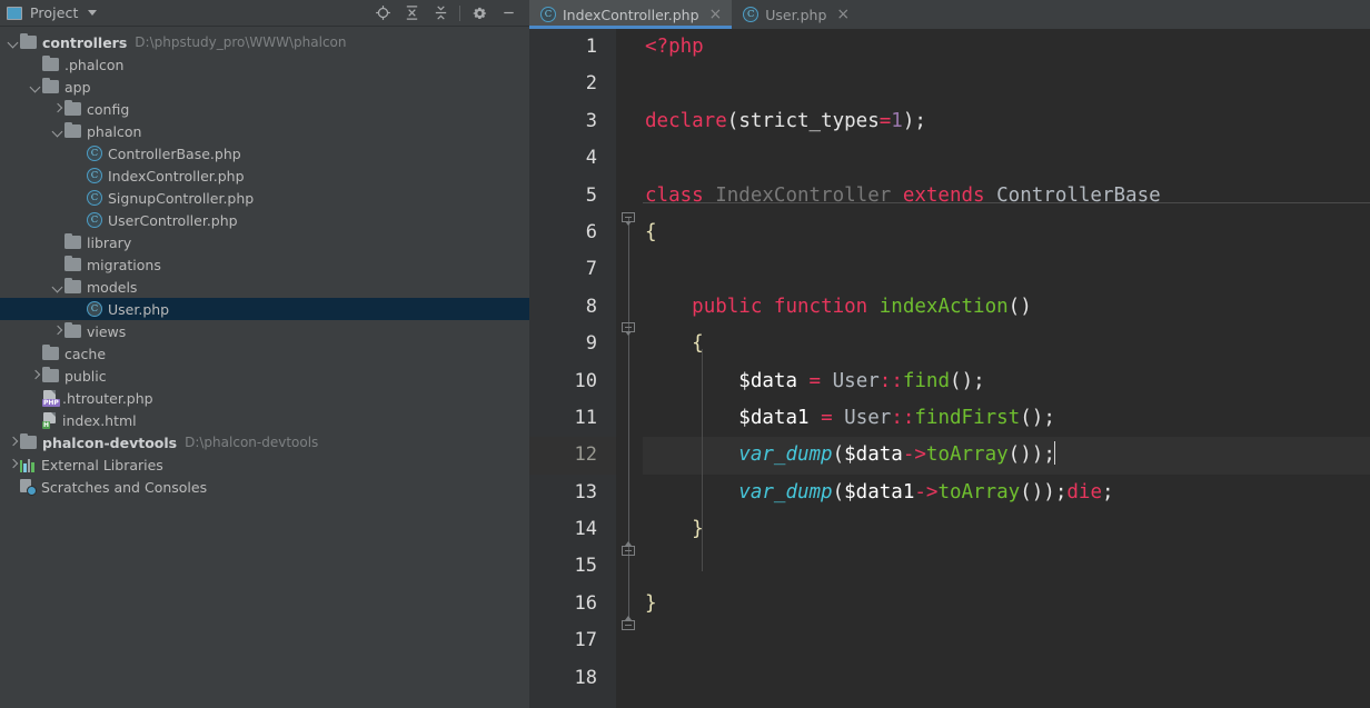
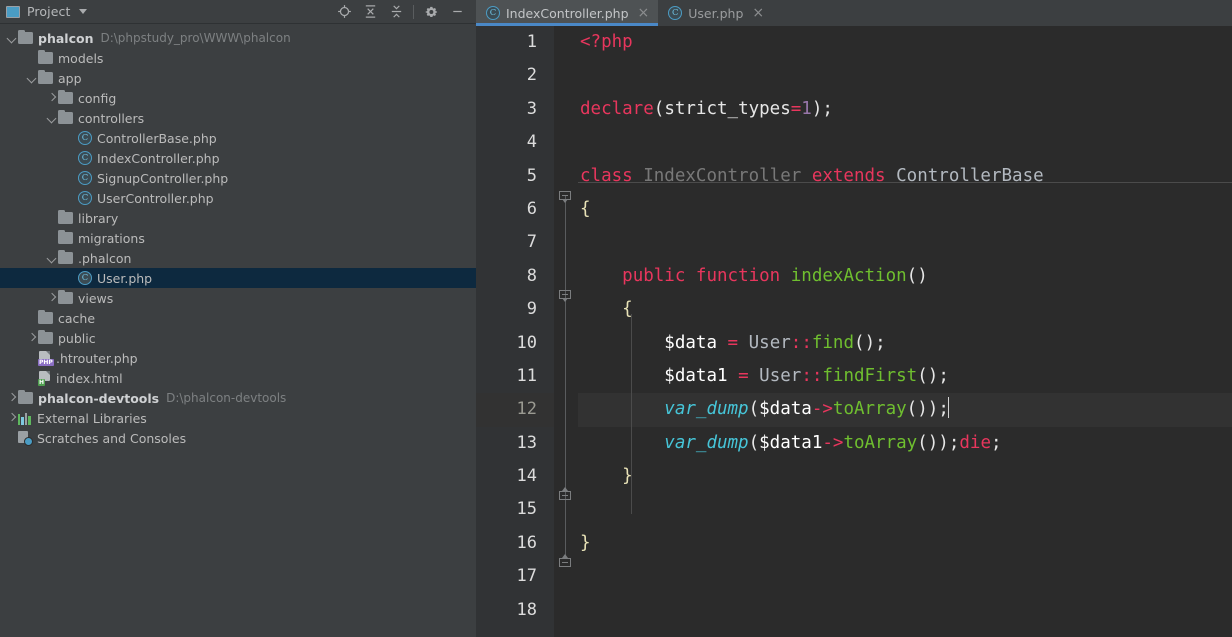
  Project
- controllers
+ phalcon
  D:\phpstudy_pro\WWW\phalcon
- .phalcon
+ models
  app
  config
- phalcon
+ controllers
  C
  ControllerBase.php
  C
  IndexController.php
  C
  SignupController.php
  C
  UserController.php
  library
  migrations
- models
+ .phalcon
  C
  User.php
  views
  cache
  public
  .htrouter.php
  index.html
  phalcon-devtools
  D:\phalcon-devtools
  External Libraries
  Scratches and Consoles
  C
  IndexController.php
  ×
  C
  User.php
  ×
  1
  2
  3
  4
  5
  6
  7
  8
  9
  10
  11
  12
  13
  14
  15
  16
  17
  18
  <?php
  declare(strict_types=1);
  class IndexController extends ControllerBase
  {
  public function indexAction()
  {
  $data = User::find();
  $data1 = User::findFirst();
  var_dump($data->toArray());
  var_dump($data1->toArray());die;
  }
  }
